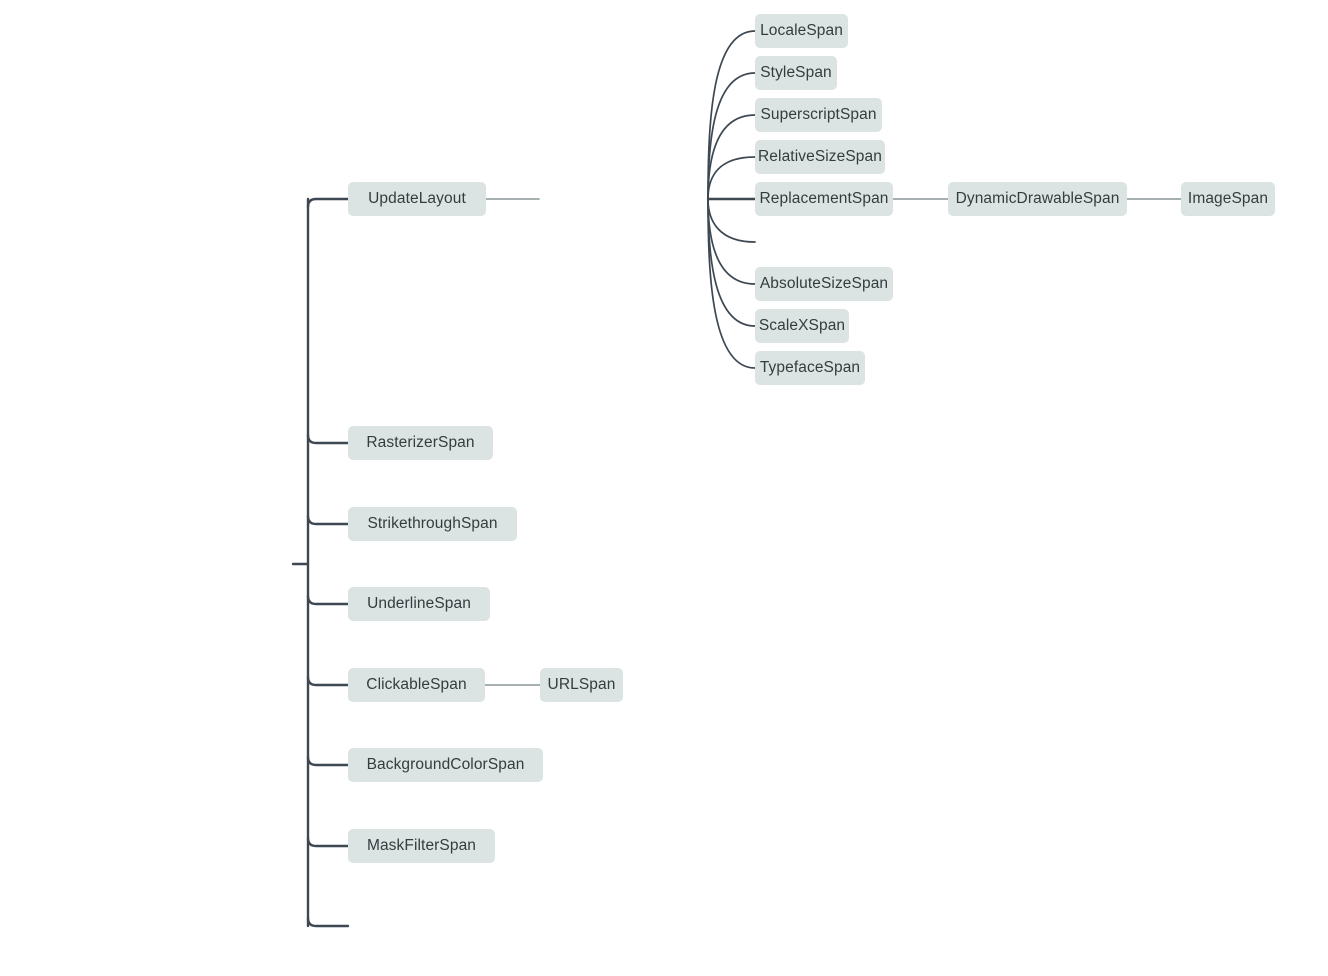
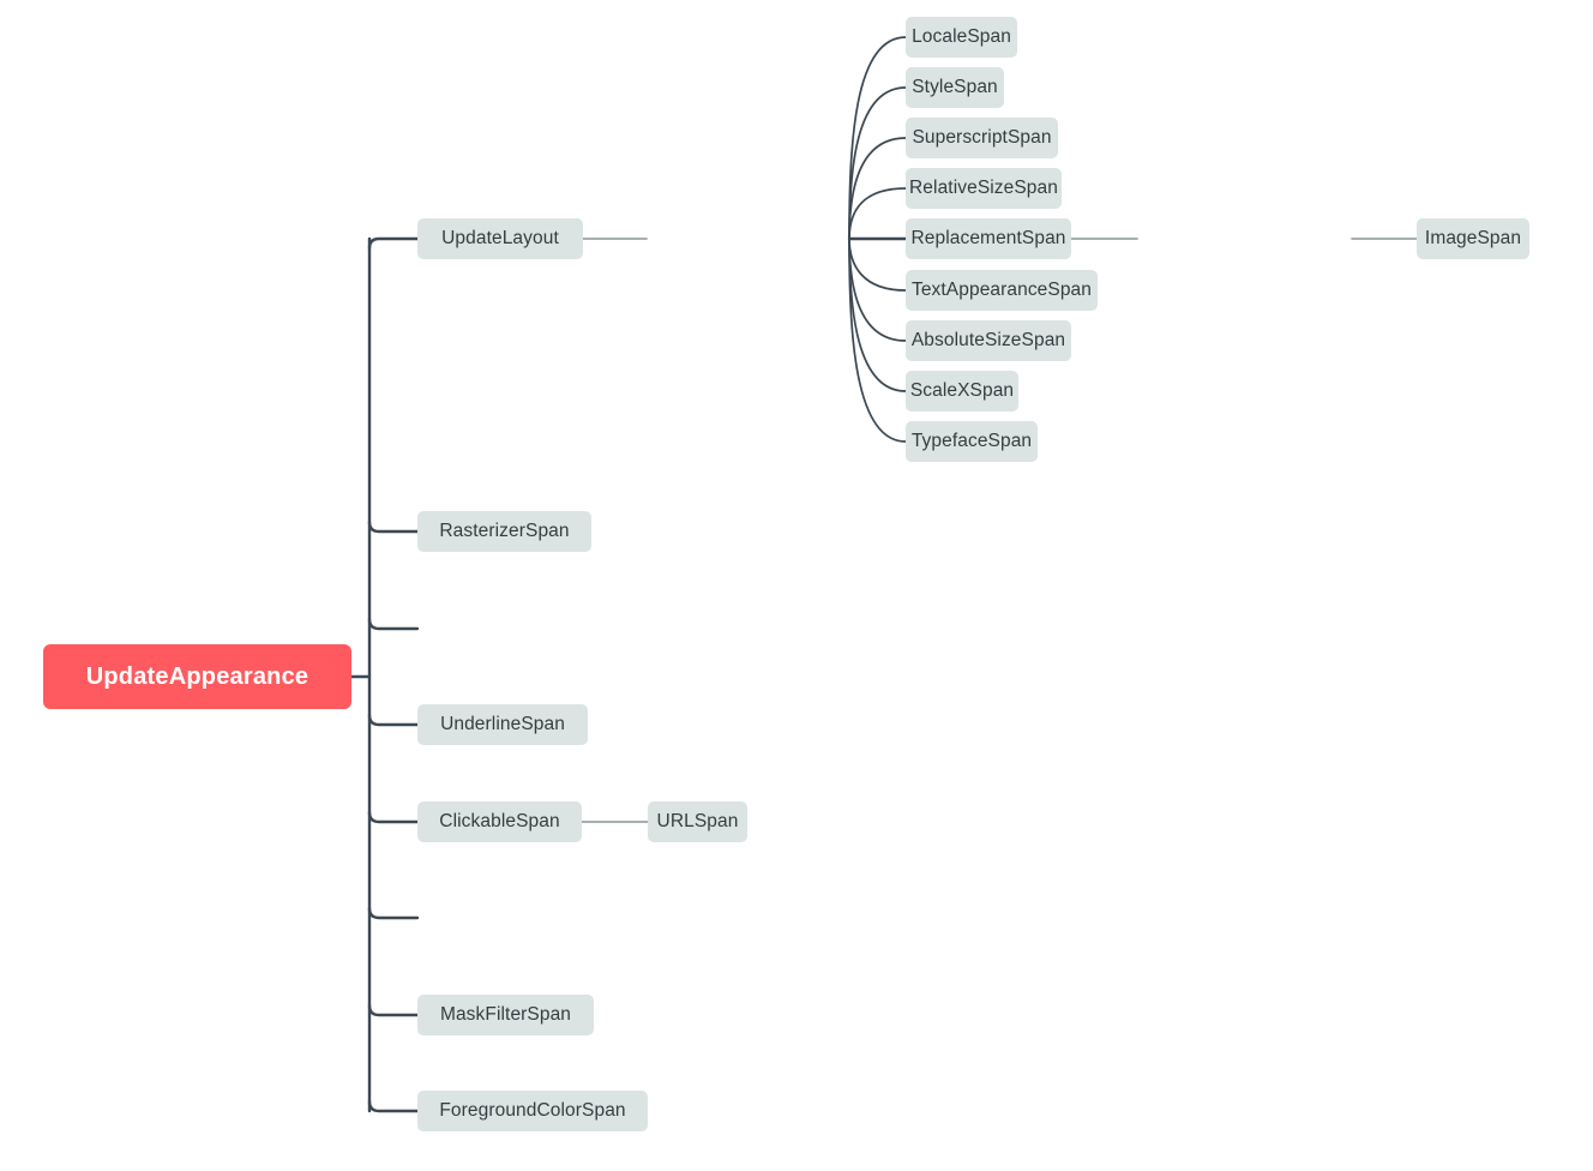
+ UpdateAppearance
  UpdateLayout
  LocaleSpan
  StyleSpan
  SuperscriptSpan
  RelativeSizeSpan
  ReplacementSpan
+ TextAppearanceSpan
  AbsoluteSizeSpan
  ScaleXSpan
  TypefaceSpan
- DynamicDrawableSpan
  ImageSpan
  RasterizerSpan
- StrikethroughSpan
  UnderlineSpan
  ClickableSpan
  URLSpan
- BackgroundColorSpan
  MaskFilterSpan
+ ForegroundColorSpan
